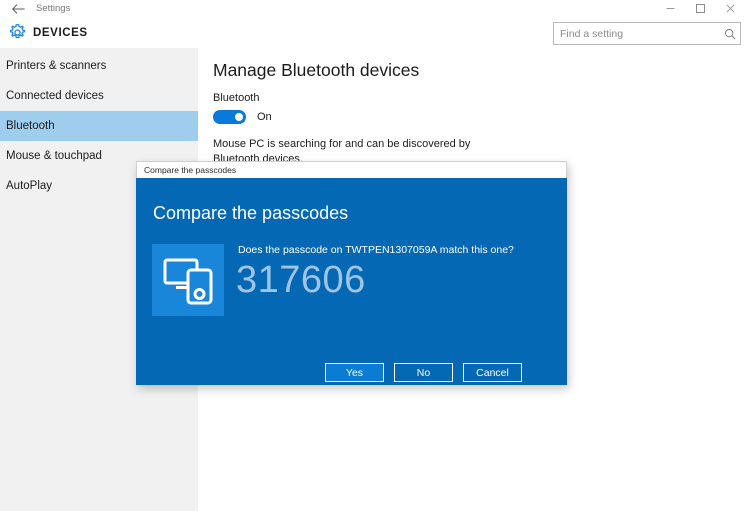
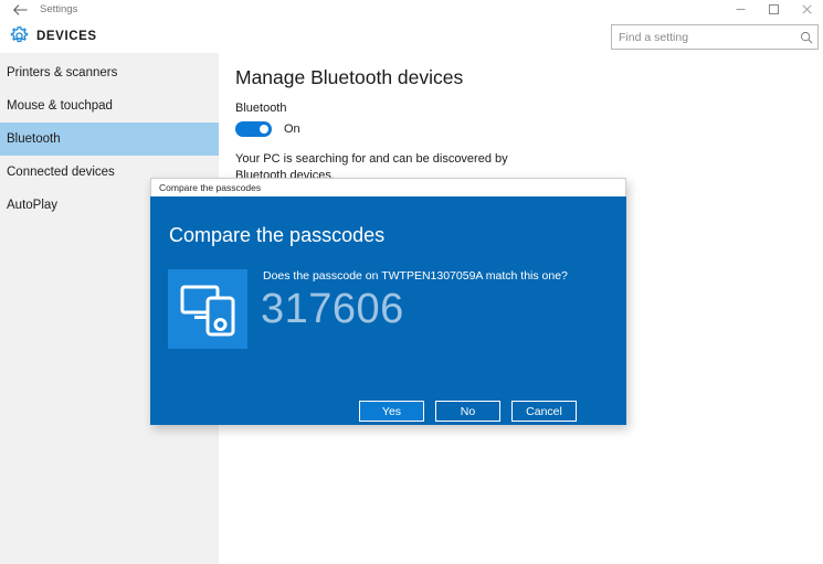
  Settings
  DEVICES
  Find a setting
  Printers & scanners
- Connected devices
+ Mouse & touchpad
  Bluetooth
- Mouse & touchpad
+ Connected devices
  AutoPlay
  Manage Bluetooth devices
  Bluetooth
  On
- Mouse PC is searching for and can be discovered by Bluetooth devices.
+ Your PC is searching for and can be discovered by Bluetooth devices.
  Compare the passcodes
  Compare the passcodes
  Does the passcode on TWTPEN1307059A match this one?
  317606
  Yes
  No
  Cancel
